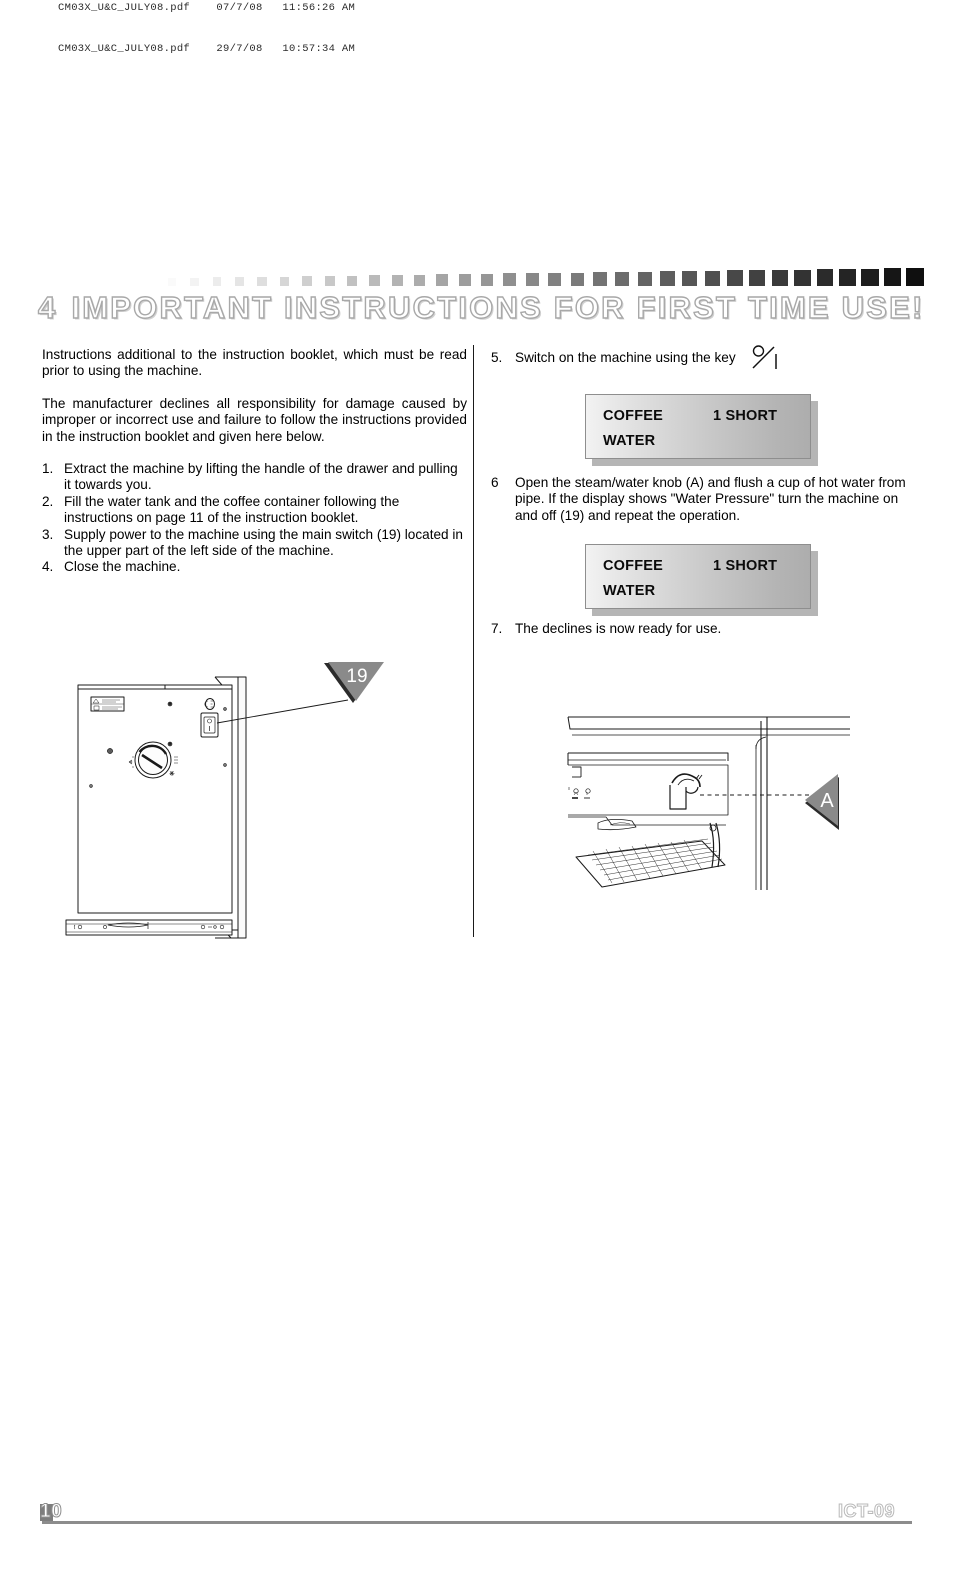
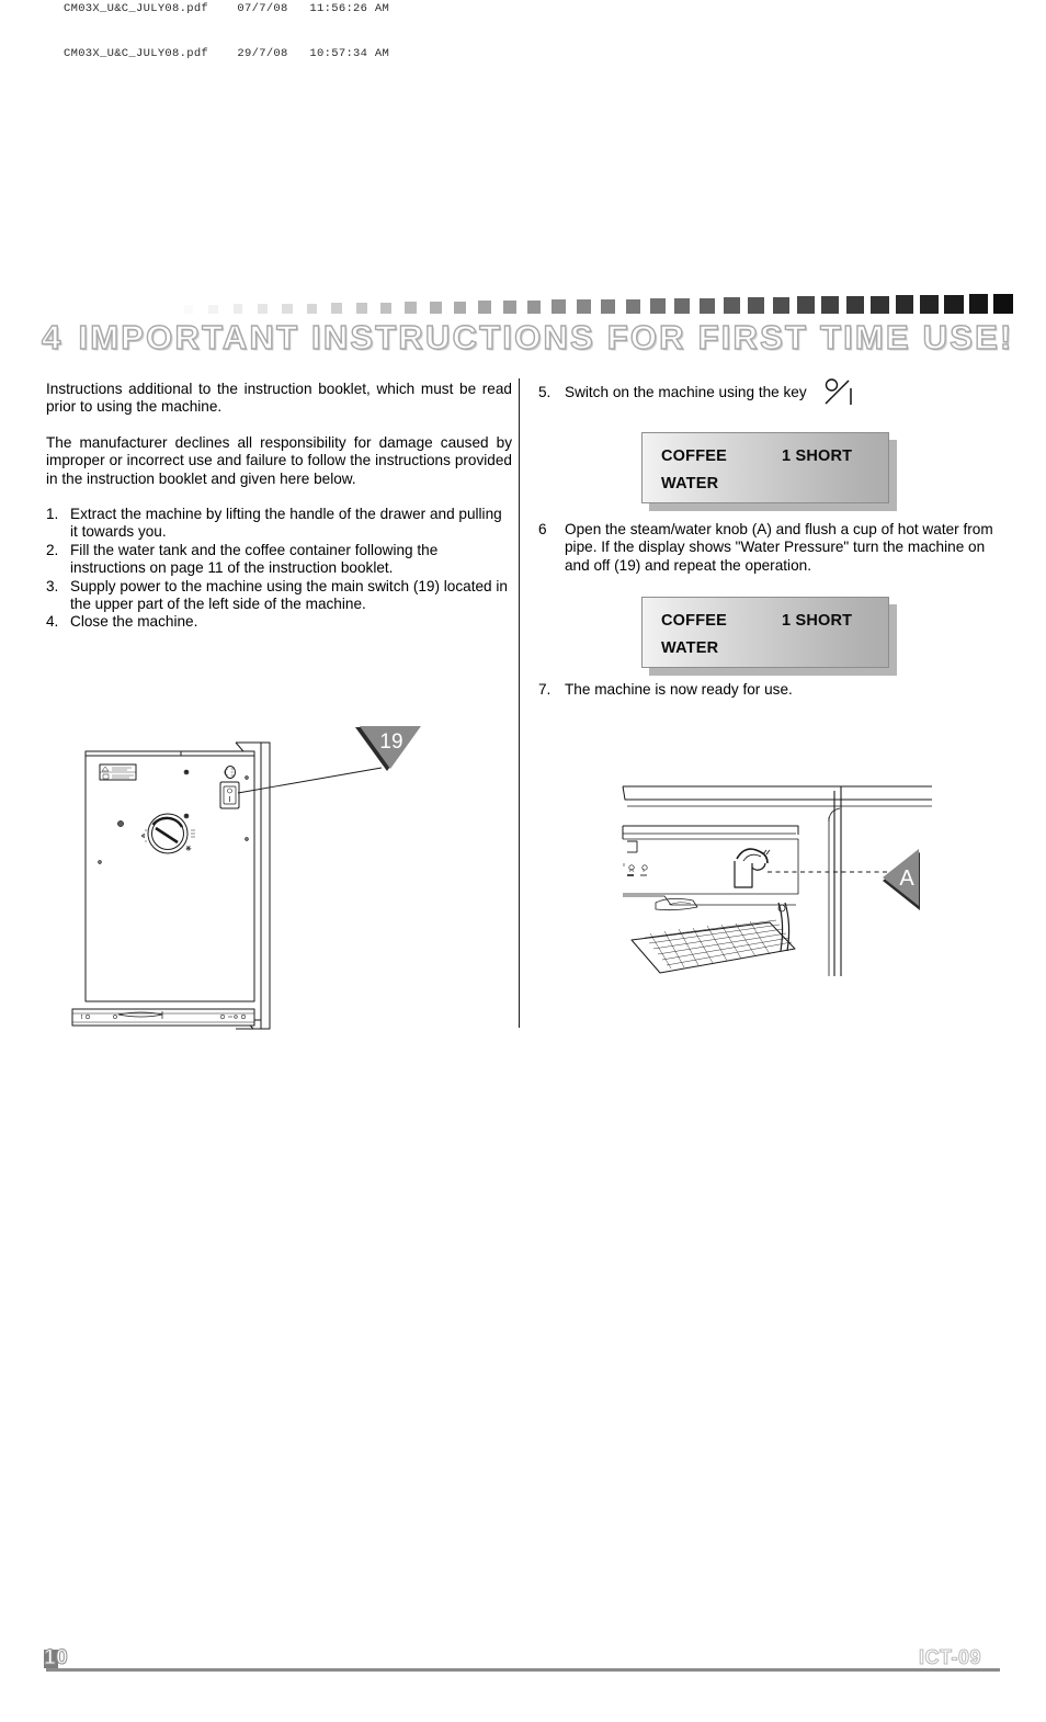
  CM03X_U&C_JULY08.pdf 07/7/08 11:56:26 AM
  CM03X_U&C_JULY08.pdf 29/7/08 10:57:34 AM
  4 IMPORTANT INSTRUCTIONS FOR FIRST TIME USE!
  Instructions additional to the instruction booklet, which must be read prior to using the machine.
  The manufacturer declines all responsibility for damage caused by improper or incorrect use and failure to follow the instructions provided in the instruction booklet and given here below.
  1.
  Extract the machine by lifting the handle of the drawer and pulling it towards you.
  2.
  Fill the water tank and the coffee container following the instructions on page 11 of the instruction booklet.
  3.
  Supply power to the machine using the main switch (19) located in the upper part of the left side of the machine.
  4.
  Close the machine.
  5.
  Switch on the machine using the key
  6
  Open the steam/water knob (A) and flush a cup of hot water from pipe. If the display shows "Water Pressure" turn the machine on and off (19) and repeat the operation.
  7.
- The declines is now ready for use.
+ The machine is now ready for use.
  COFFEE
  1 SHORT
  WATER
  COFFEE
  1 SHORT
  WATER
  19
  A
  10
  ICT-09
